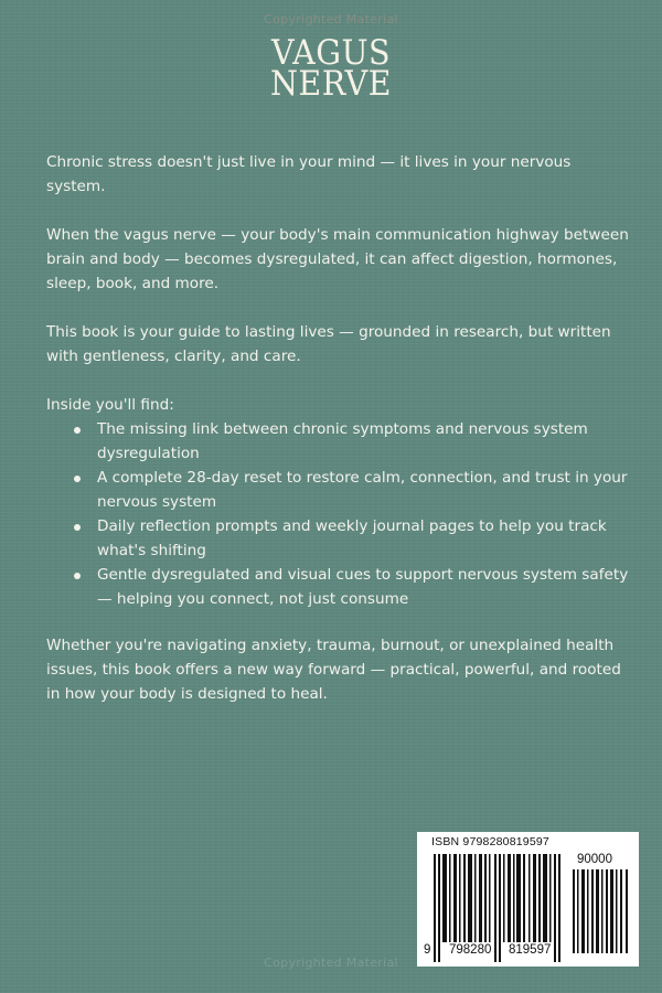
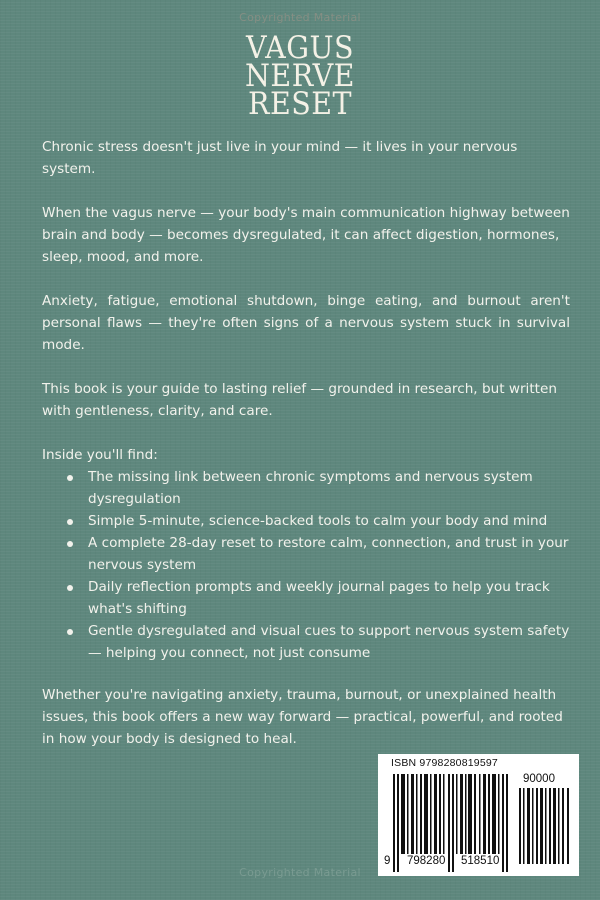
  Copyrighted Material
  VAGUS
  NERVE
+ RESET
  Chronic stress doesn't just live in your mind — it lives in your nervous system.
- When the vagus nerve — your body's main communication highway between brain and body — becomes dysregulated, it can affect digestion, hormones, sleep, book, and more.
+ When the vagus nerve — your body's main communication highway between brain and body — becomes dysregulated, it can affect digestion, hormones, sleep, mood, and more.
+ Anxiety, fatigue, emotional shutdown, binge eating, and burnout aren't personal flaws — they're often signs of a nervous system stuck in survival mode.
- This book is your guide to lasting lives — grounded in research, but written with gentleness, clarity, and care.
+ This book is your guide to lasting relief — grounded in research, but written with gentleness, clarity, and care.
  Inside you'll find:
  The missing link between chronic symptoms and nervous system dysregulation
+ Simple 5-minute, science-backed tools to calm your body and mind
  A complete 28-day reset to restore calm, connection, and trust in your nervous system
  Daily reflection prompts and weekly journal pages to help you track what's shifting
  Gentle dysregulated and visual cues to support nervous system safety — helping you connect, not just consume
  Whether you're navigating anxiety, trauma, burnout, or unexplained health issues, this book offers a new way forward — practical, powerful, and rooted in how your body is designed to heal.
  ISBN 9798280819597
  90000
  9
  798280
- 819597
+ 518510
  Copyrighted Material
